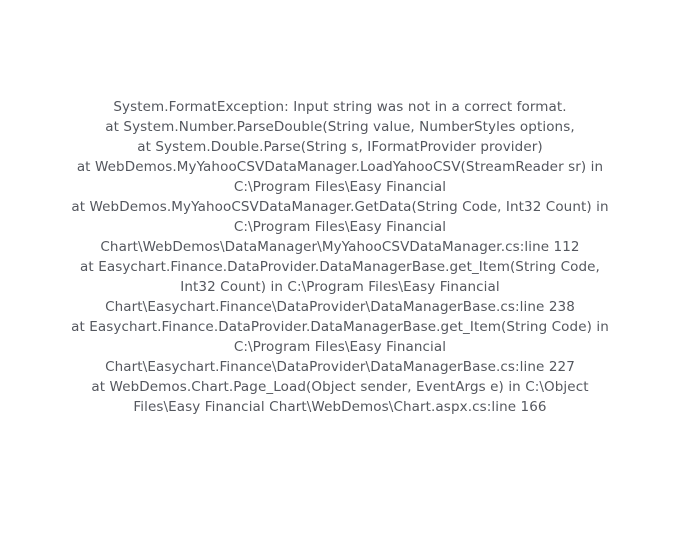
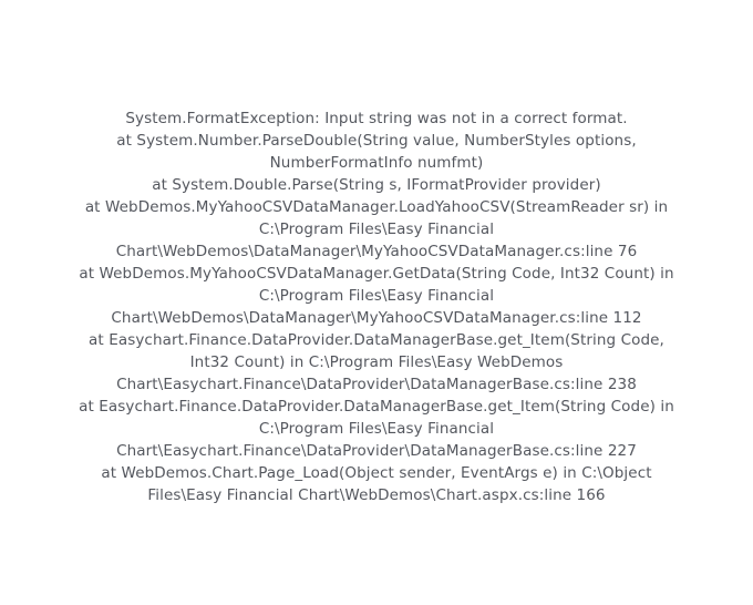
  System.FormatException: Input string was not in a correct format.
  at System.Number.ParseDouble(String value, NumberStyles options,
+ NumberFormatInfo numfmt)
  at System.Double.Parse(String s, IFormatProvider provider)
  at WebDemos.MyYahooCSVDataManager.LoadYahooCSV(StreamReader sr) in
  C:\Program Files\Easy Financial
+ Chart\WebDemos\DataManager\MyYahooCSVDataManager.cs:line 76
  at WebDemos.MyYahooCSVDataManager.GetData(String Code, Int32 Count) in
  C:\Program Files\Easy Financial
  Chart\WebDemos\DataManager\MyYahooCSVDataManager.cs:line 112
  at Easychart.Finance.DataProvider.DataManagerBase.get_Item(String Code,
- Int32 Count) in C:\Program Files\Easy Financial
+ Int32 Count) in C:\Program Files\Easy WebDemos
  Chart\Easychart.Finance\DataProvider\DataManagerBase.cs:line 238
  at Easychart.Finance.DataProvider.DataManagerBase.get_Item(String Code) in
  C:\Program Files\Easy Financial
  Chart\Easychart.Finance\DataProvider\DataManagerBase.cs:line 227
  at WebDemos.Chart.Page_Load(Object sender, EventArgs e) in C:\Object
  Files\Easy Financial Chart\WebDemos\Chart.aspx.cs:line 166
